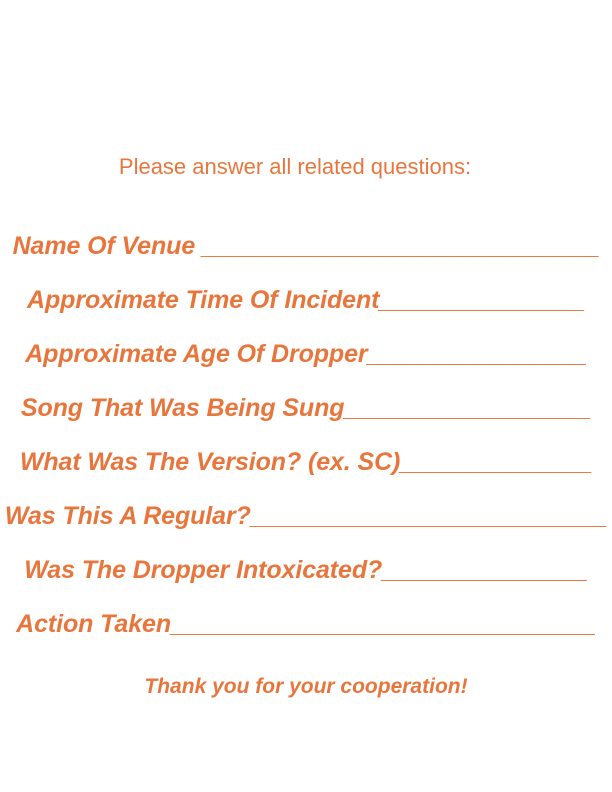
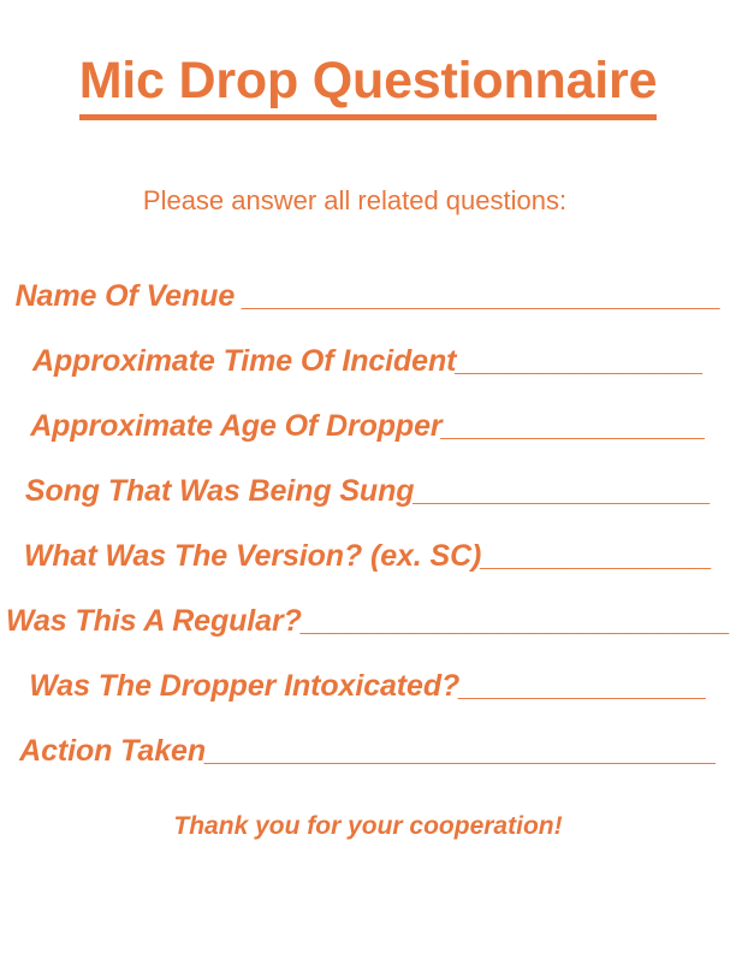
+ Mic Drop Questionnaire
  Please answer all related questions:
  Name Of Venue _____________________________
  Approximate Time Of Incident_______________
  Approximate Age Of Dropper________________
  Song That Was Being Sung__________________
  What Was The Version? (ex. SC)______________
  Was This A Regular?__________________________
  Was The Dropper Intoxicated?_______________
  Action Taken_______________________________
  Thank you for your cooperation!
